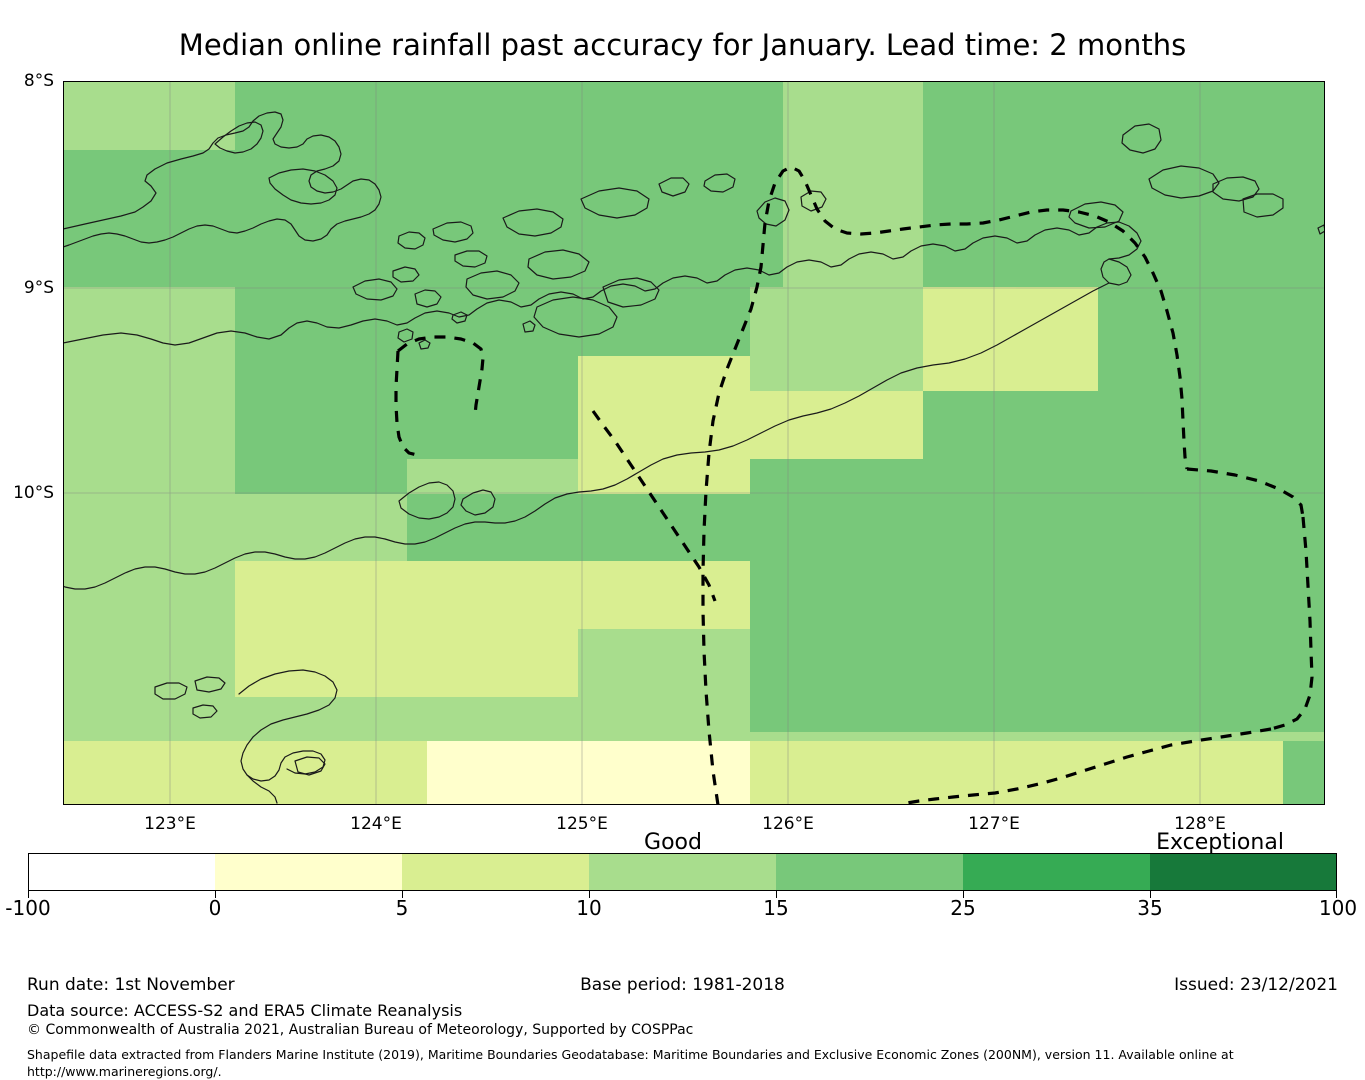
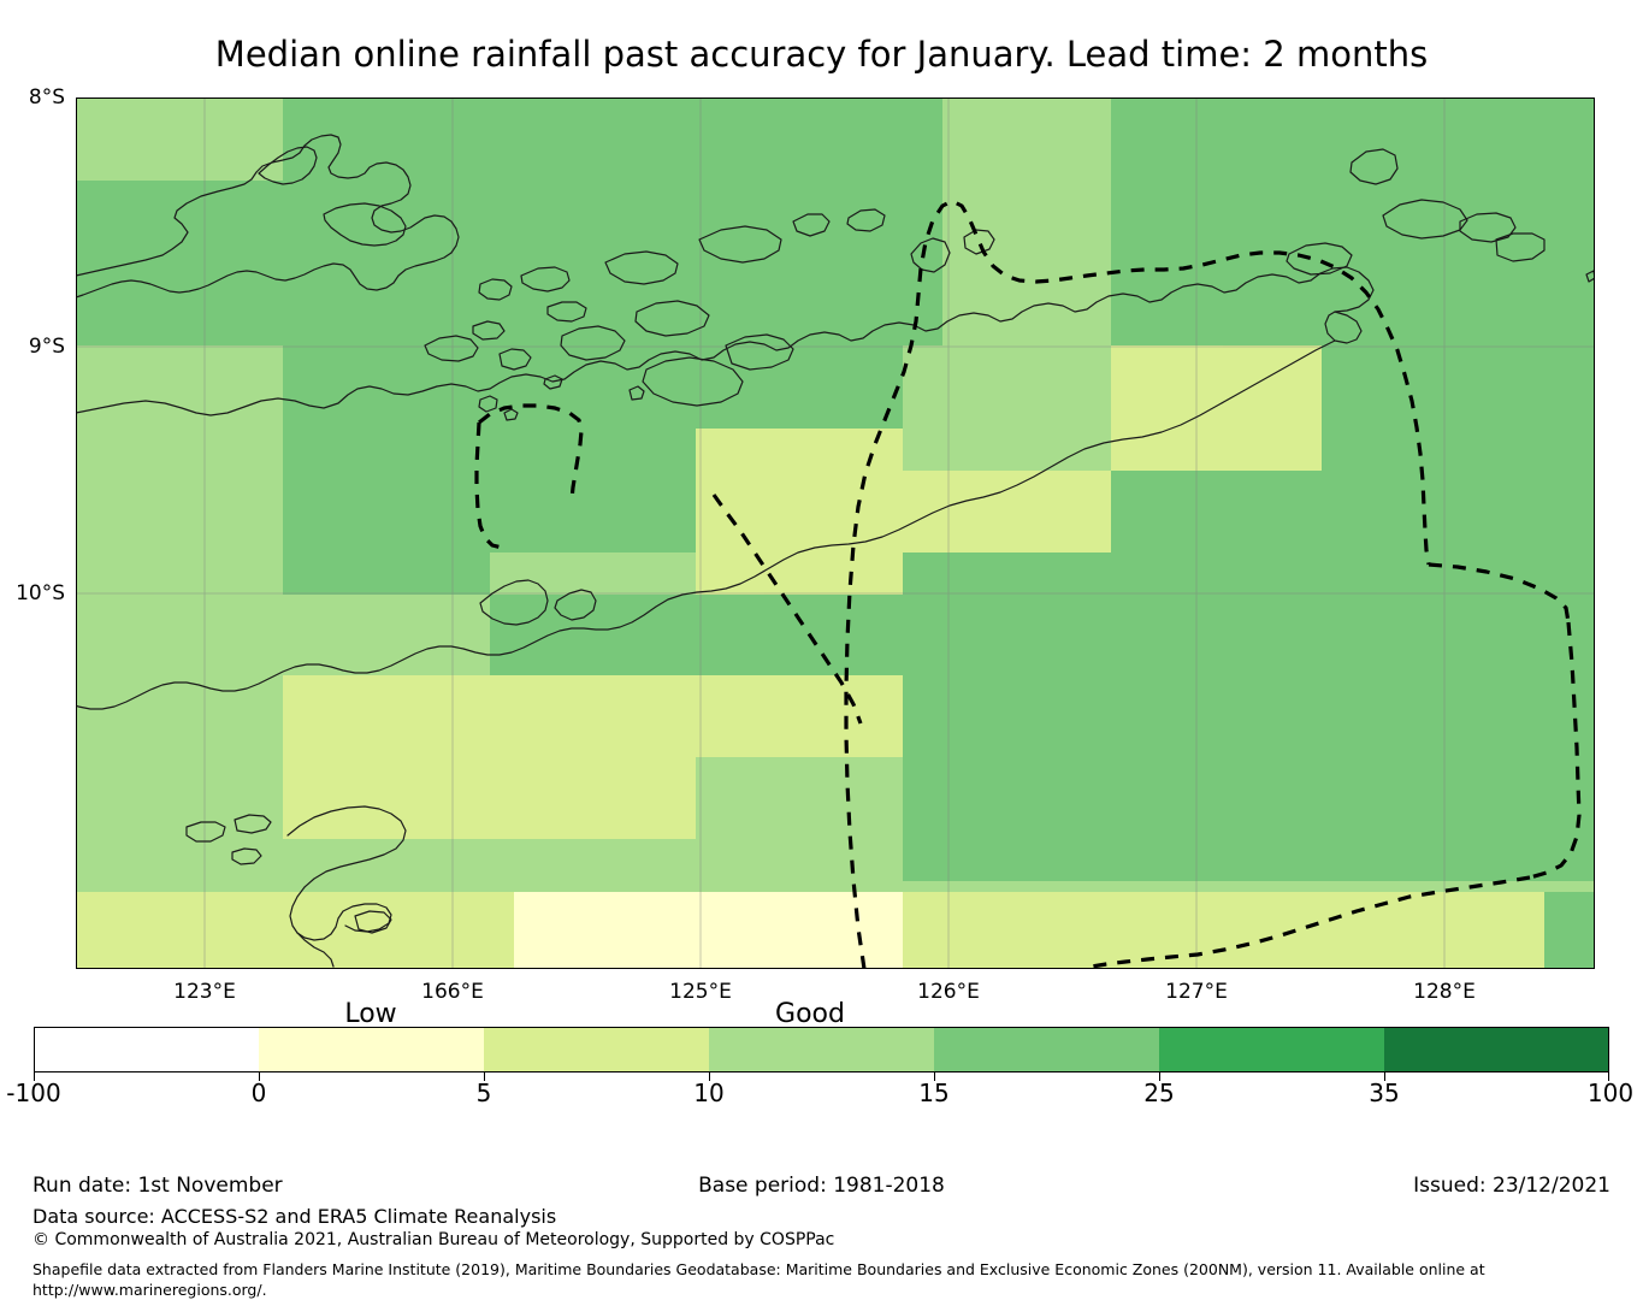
  Median online rainfall past accuracy for January. Lead time: 2 months
  8°S
  9°S
  10°S
  123°E
- 124°E
+ 166°E
  125°E
  126°E
  127°E
  128°E
+ Low
  Good
- Exceptional
  -100
  0
  5
  10
  15
  25
  35
  100
  Run date: 1st November
  Base period: 1981-2018
  Issued: 23/12/2021
  Data source: ACCESS-S2 and ERA5 Climate Reanalysis
  © Commonwealth of Australia 2021, Australian Bureau of Meteorology, Supported by COSPPac
  Shapefile data extracted from Flanders Marine Institute (2019), Maritime Boundaries Geodatabase: Maritime Boundaries and Exclusive Economic Zones (200NM), version 11. Available online at
  http://www.marineregions.org/.
